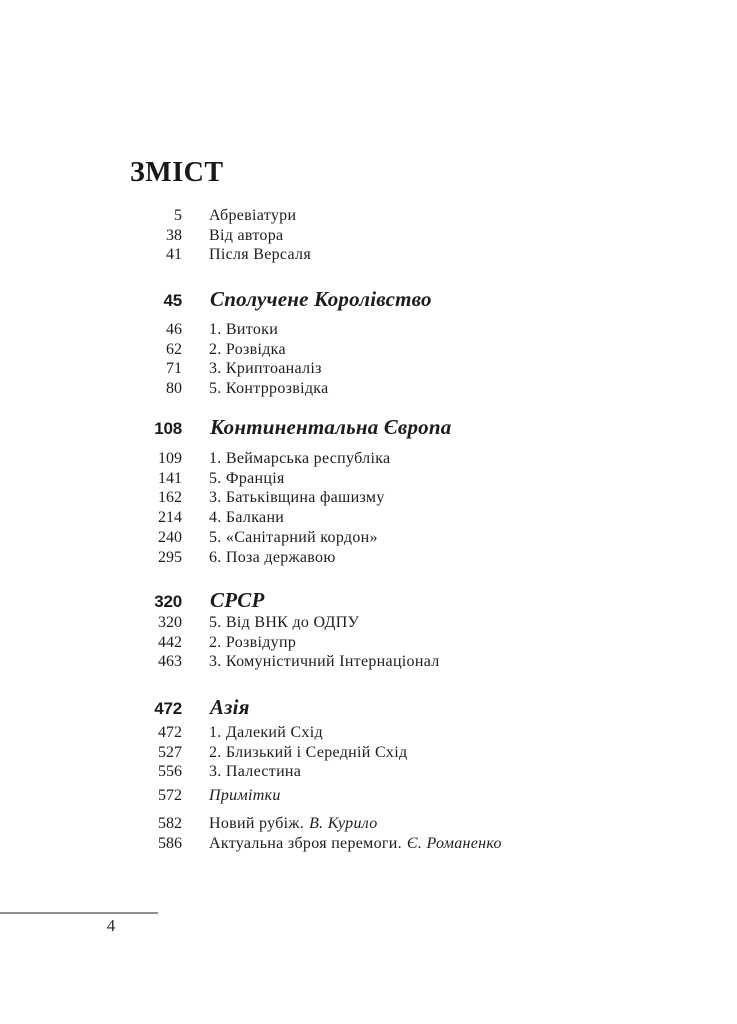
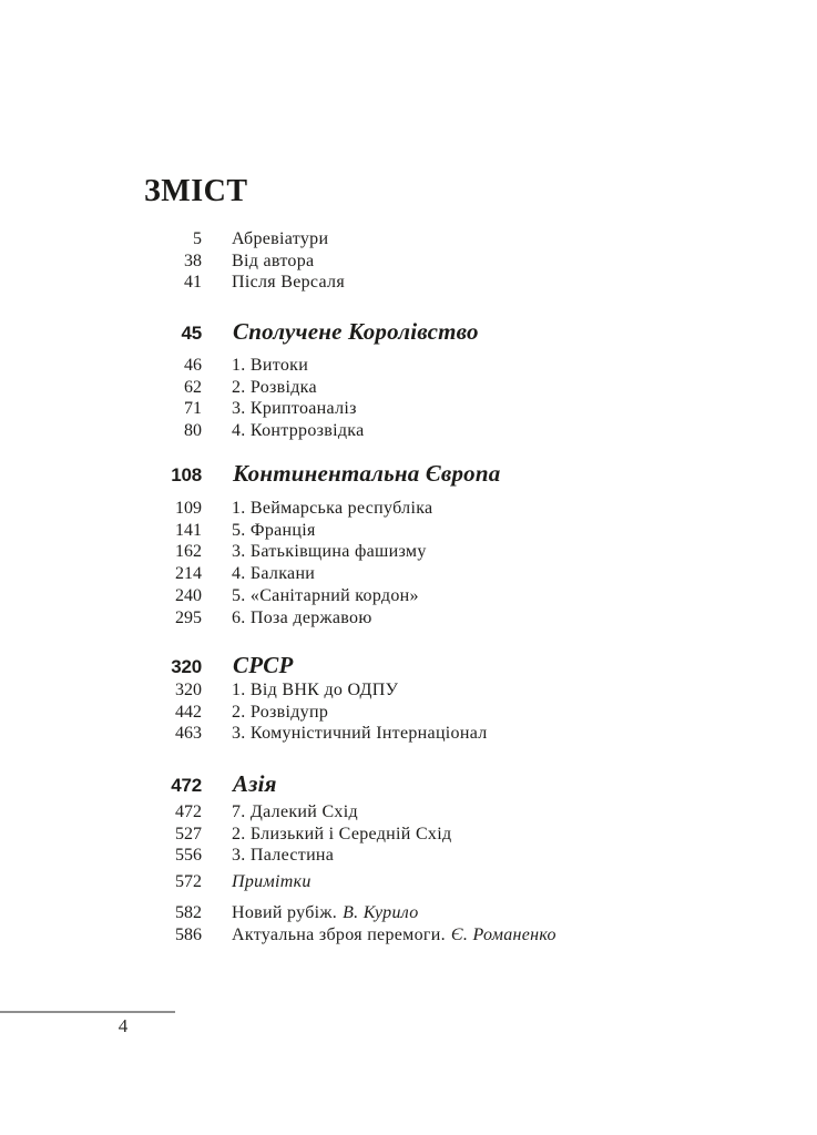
  ЗМІСТ
  5
  Абревіатури
  38
  Від автора
  41
  Після Версаля
  45
  Сполучене Королівство
  46
  1. Витоки
  62
  2. Розвідка
  71
  3. Криптоаналіз
  80
- 5. Контррозвідка
+ 4. Контррозвідка
  108
  Континентальна Європа
  109
  1. Веймарська республіка
  141
  5. Франція
  162
  3. Батьківщина фашизму
  214
  4. Балкани
  240
  5. «Санітарний кордон»
  295
  6. Поза державою
  320
  СРСР
  320
- 5. Від ВНК до ОДПУ
+ 1. Від ВНК до ОДПУ
  442
  2. Розвідупр
  463
  3. Комуністичний Інтернаціонал
  472
  Азія
  472
- 1. Далекий Схід
+ 7. Далекий Схід
  527
  2. Близький і Середній Схід
  556
  3. Палестина
  572
  Примітки
  582
  Новий рубіж. В. Курило
  586
  Актуальна зброя перемоги. Є. Романенко
  4
